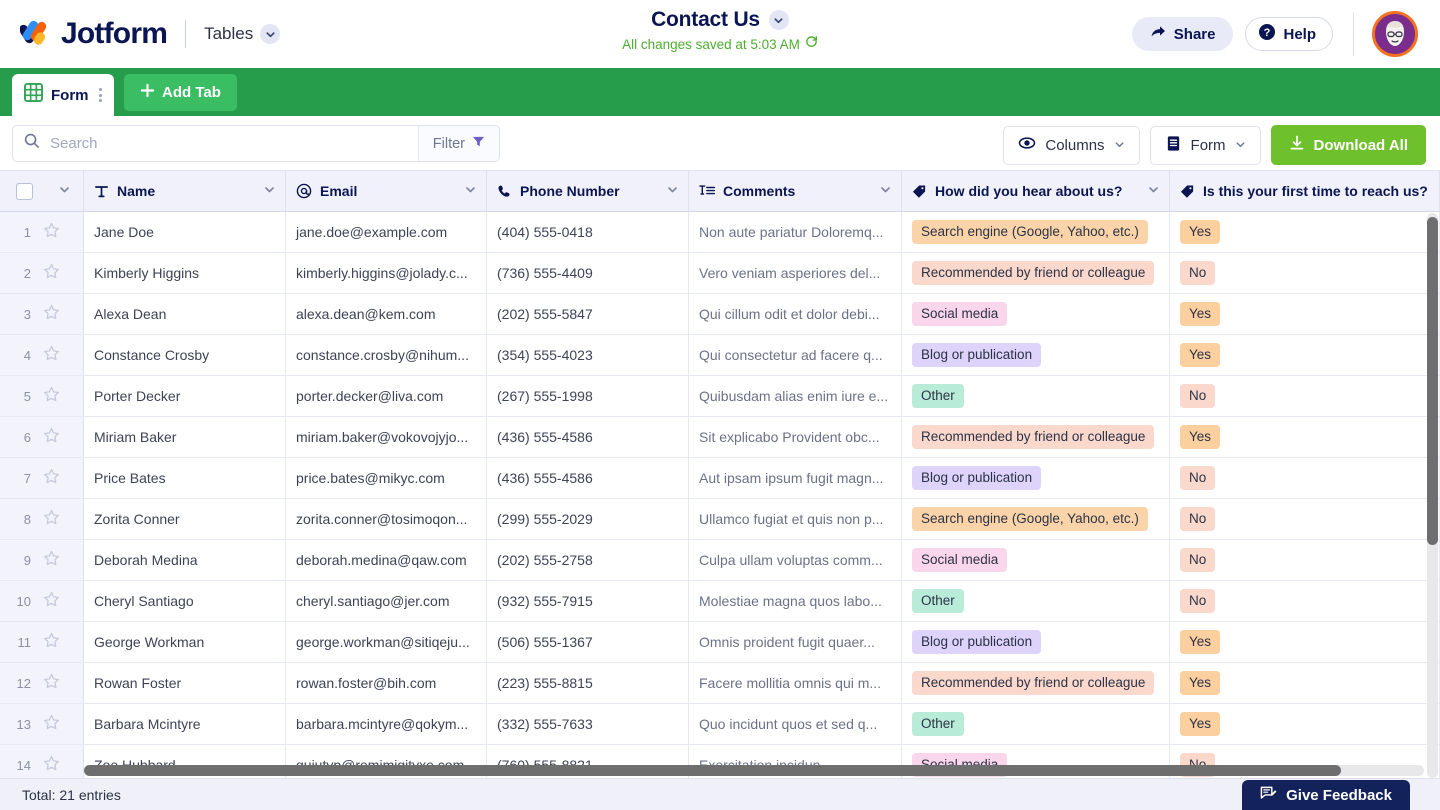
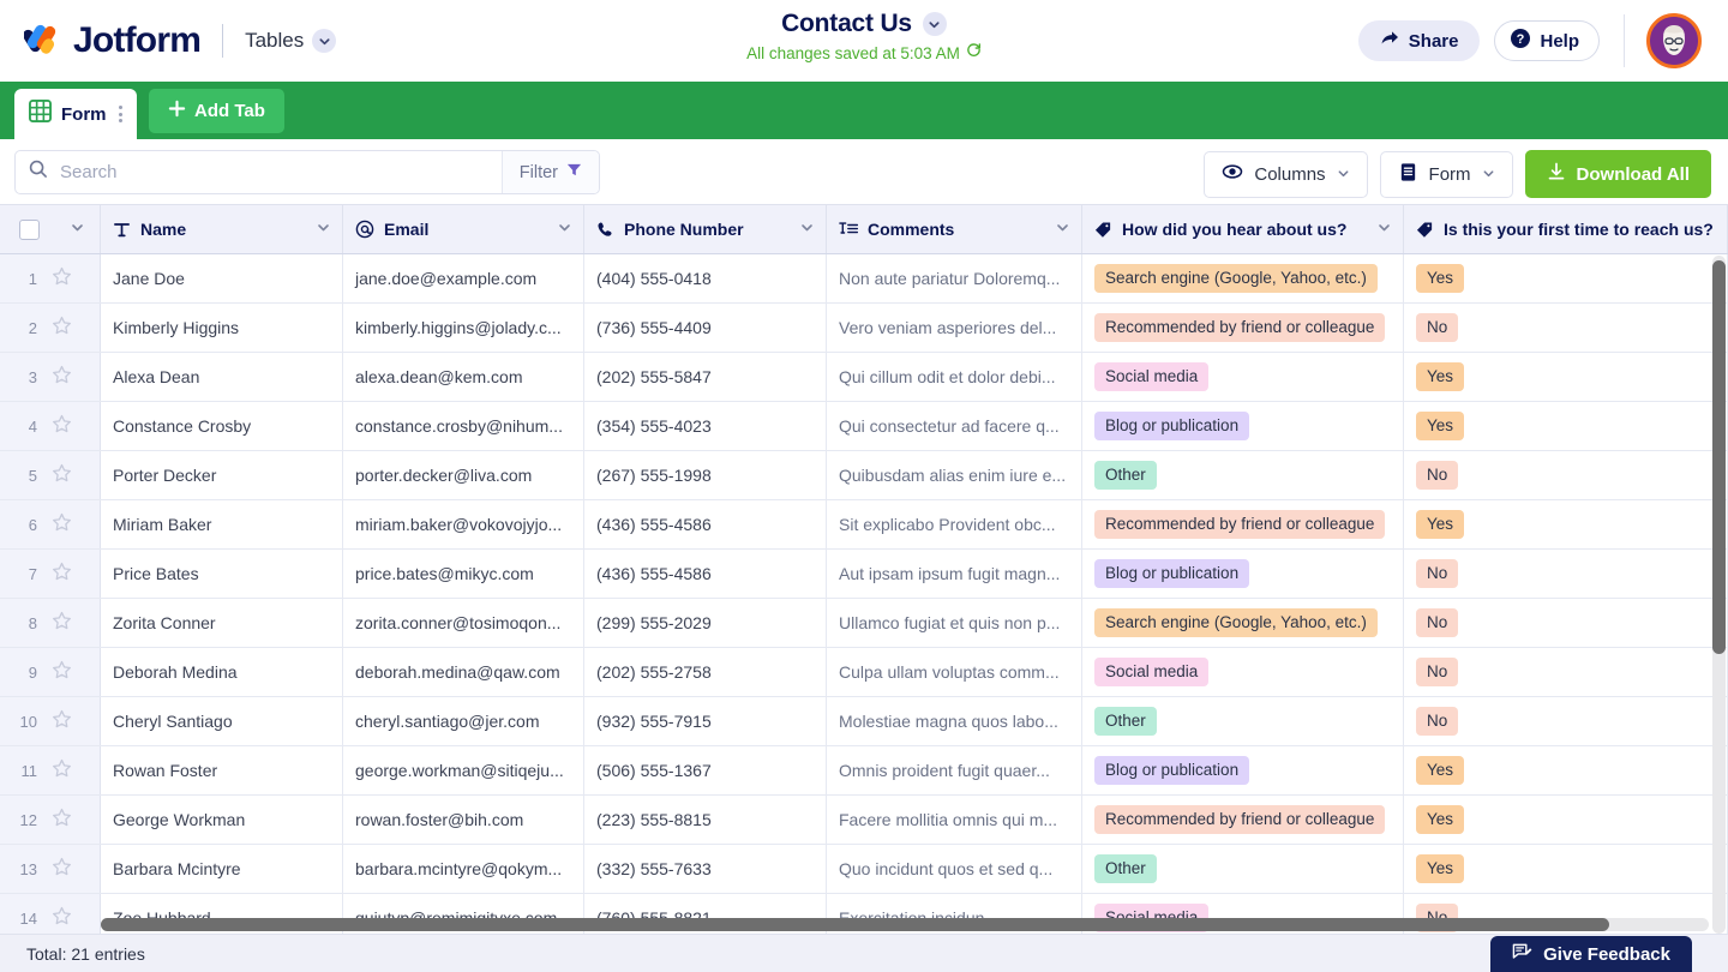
  Jotform
  Tables
  Contact Us
  All changes saved at 5:03 AM
  Share
  ?
  Help
  Form
  Add Tab
  Search
  Filter
  Columns
  Form
  Download All
  Name
  Email
  Phone Number
  Comments
  How did you hear about us?
  Is this your first time to reach us?
  1
  Jane Doe
  jane.doe@example.com
  (404) 555-0418
  Non aute pariatur Doloremq...
  Search engine (Google, Yahoo, etc.)
  Yes
  2
  Kimberly Higgins
  kimberly.higgins@jolady.c...
  (736) 555-4409
  Vero veniam asperiores del...
  Recommended by friend or colleague
  No
  3
  Alexa Dean
  alexa.dean@kem.com
  (202) 555-5847
  Qui cillum odit et dolor debi...
  Social media
  Yes
  4
  Constance Crosby
  constance.crosby@nihum...
  (354) 555-4023
  Qui consectetur ad facere q...
  Blog or publication
  Yes
  5
  Porter Decker
  porter.decker@liva.com
  (267) 555-1998
  Quibusdam alias enim iure e...
  Other
  No
  6
  Miriam Baker
  miriam.baker@vokovojyjo...
  (436) 555-4586
  Sit explicabo Provident obc...
  Recommended by friend or colleague
  Yes
  7
  Price Bates
  price.bates@mikyc.com
  (436) 555-4586
  Aut ipsam ipsum fugit magn...
  Blog or publication
  No
  8
  Zorita Conner
  zorita.conner@tosimoqon...
  (299) 555-2029
  Ullamco fugiat et quis non p...
  Search engine (Google, Yahoo, etc.)
  No
  9
  Deborah Medina
  deborah.medina@qaw.com
  (202) 555-2758
  Culpa ullam voluptas comm...
  Social media
  No
  10
  Cheryl Santiago
  cheryl.santiago@jer.com
  (932) 555-7915
  Molestiae magna quos labo...
  Other
  No
  11
- George Workman
+ Rowan Foster
  george.workman@sitiqeju...
  (506) 555-1367
  Omnis proident fugit quaer...
  Blog or publication
  Yes
  12
- Rowan Foster
+ George Workman
  rowan.foster@bih.com
  (223) 555-8815
  Facere mollitia omnis qui m...
  Recommended by friend or colleague
  Yes
  13
  Barbara Mcintyre
  barbara.mcintyre@qokym...
  (332) 555-7633
  Quo incidunt quos et sed q...
  Other
  Yes
  14
  Total: 21 entries
  Give Feedback
